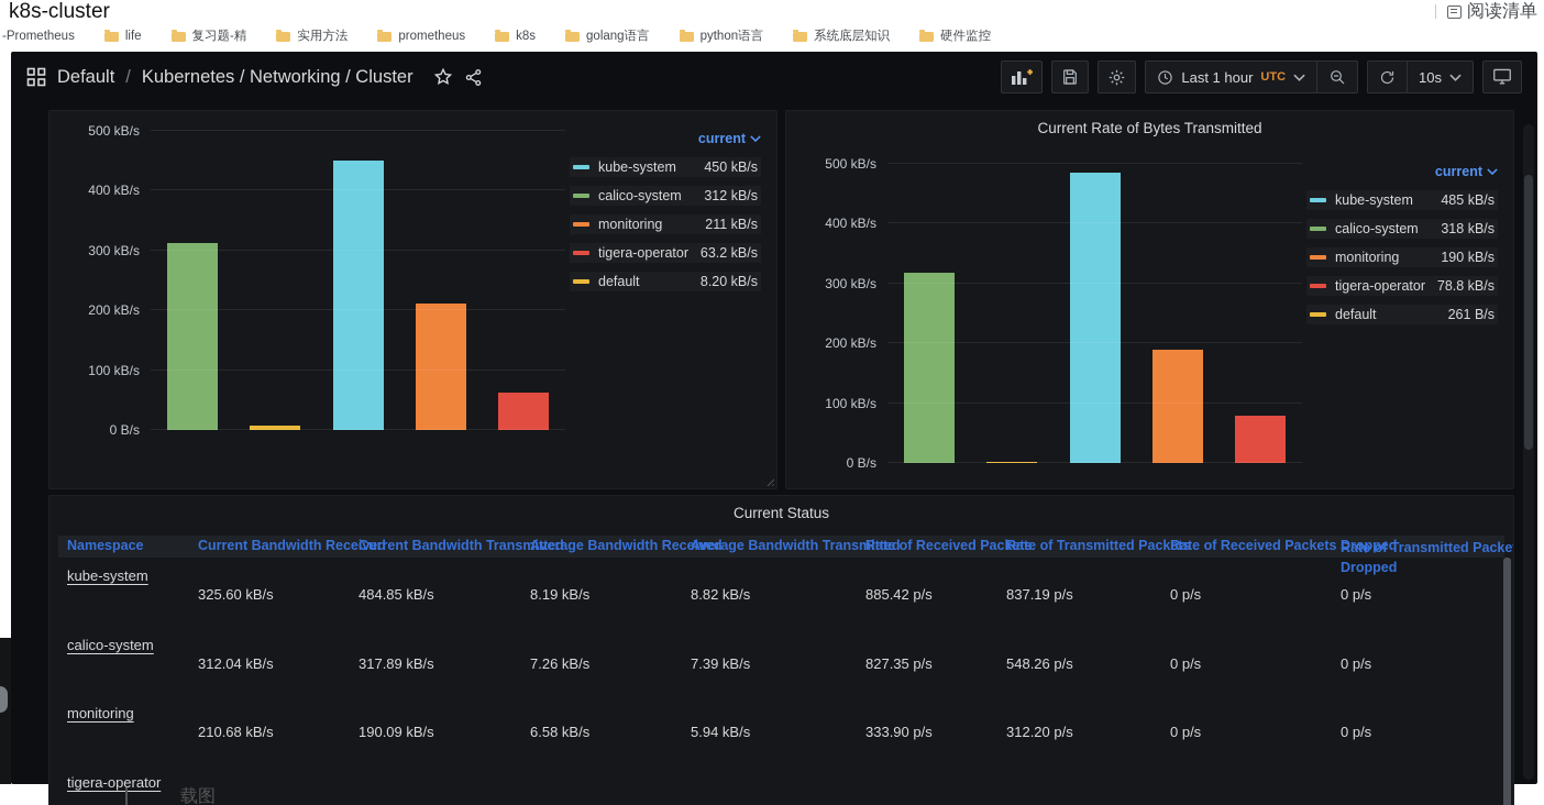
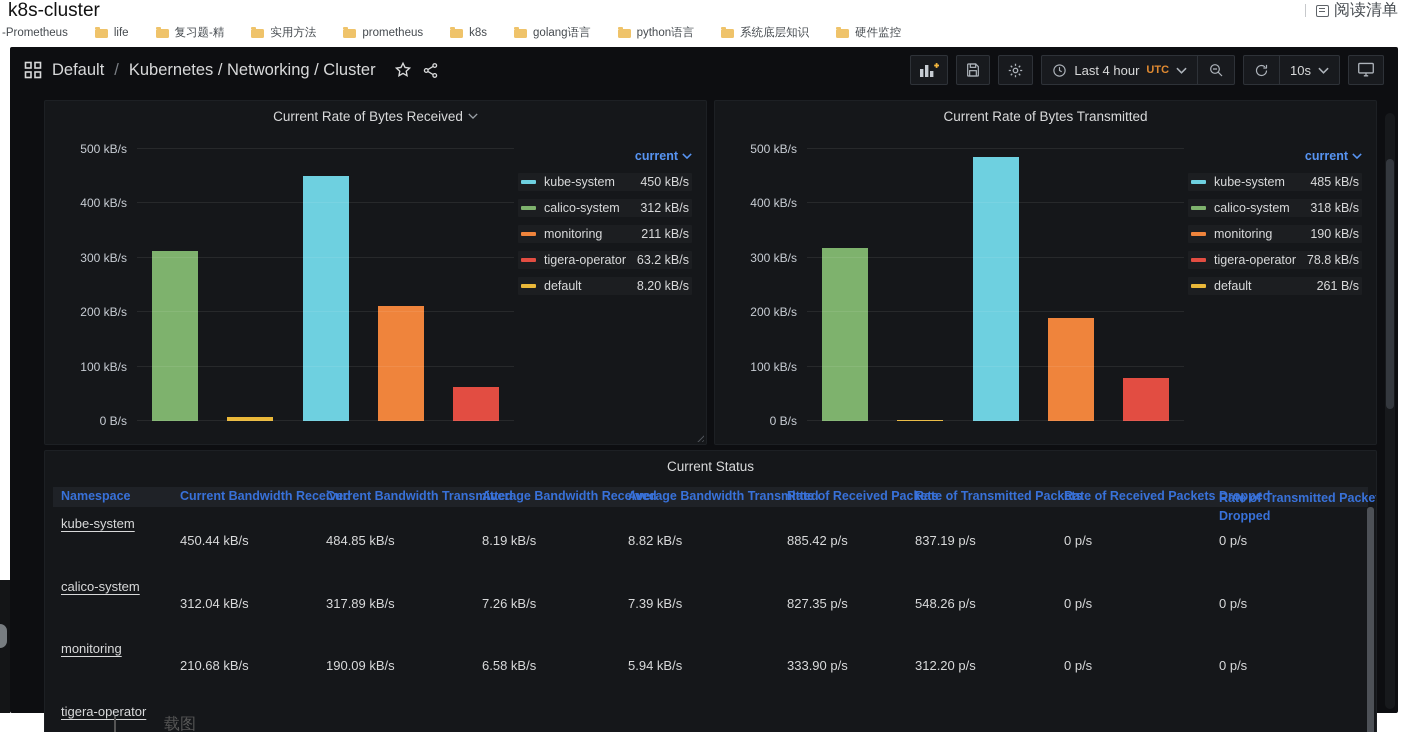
  k8s-cluster
  -Prometheus
  life
  复习题-精
  实用方法
  prometheus
  k8s
  golang语言
  python语言
  系统底层知识
  硬件监控
  阅读清单
  Default
  /
  Kubernetes / Networking / Cluster
- Last 1 hour
+ Last 4 hour
  UTC
  10s
+ Current Rate of Bytes Received
  0 B/s
  100 kB/s
  200 kB/s
  300 kB/s
  400 kB/s
  500 kB/s
  current
  kube-system
  450 kB/s
  calico-system
  312 kB/s
  monitoring
  211 kB/s
  tigera-operator
  63.2 kB/s
  default
  8.20 kB/s
  Current Rate of Bytes Transmitted
  0 B/s
  100 kB/s
  200 kB/s
  300 kB/s
  400 kB/s
  500 kB/s
  current
  kube-system
  485 kB/s
  calico-system
  318 kB/s
  monitoring
  190 kB/s
  tigera-operator
  78.8 kB/s
  default
  261 B/s
  Current Status
  Namespace
  Current Bandwidth Received
  Current Bandwidth Transmitted
  Average Bandwidth Received
  Average Bandwidth Transmitted
  Rate of Received Packets
  Rate of Transmitted Packets
  Rate of Received Packets Dropped
  Rate of Transmitted Packe Dropped
  kube-system
- 325.60 kB/s
+ 450.44 kB/s
  484.85 kB/s
  8.19 kB/s
  8.82 kB/s
  885.42 p/s
  837.19 p/s
  0 p/s
  0 p/s
  calico-system
  312.04 kB/s
  317.89 kB/s
  7.26 kB/s
  7.39 kB/s
  827.35 p/s
  548.26 p/s
  0 p/s
  0 p/s
  monitoring
  210.68 kB/s
  190.09 kB/s
  6.58 kB/s
  5.94 kB/s
  333.90 p/s
  312.20 p/s
  0 p/s
  0 p/s
  tigera-operator
  载图
